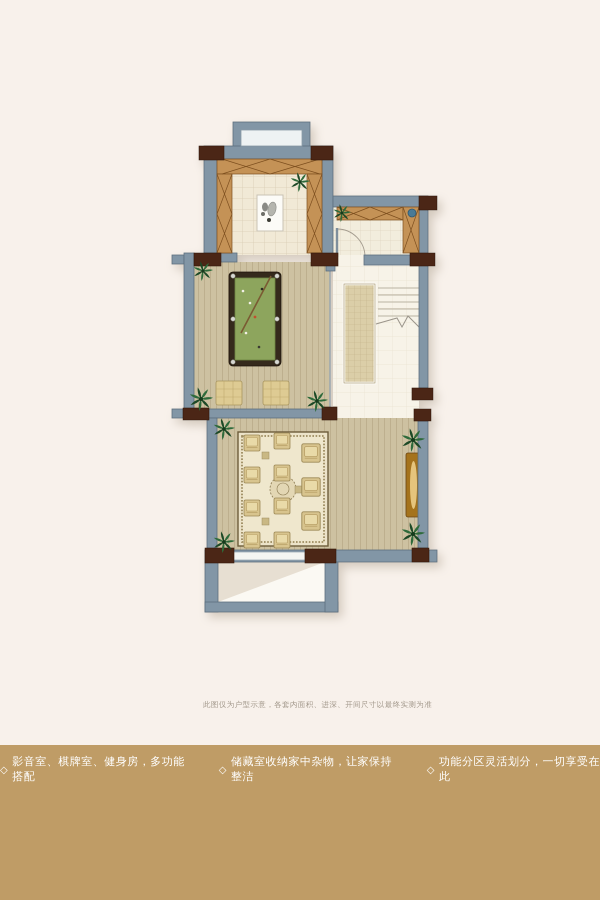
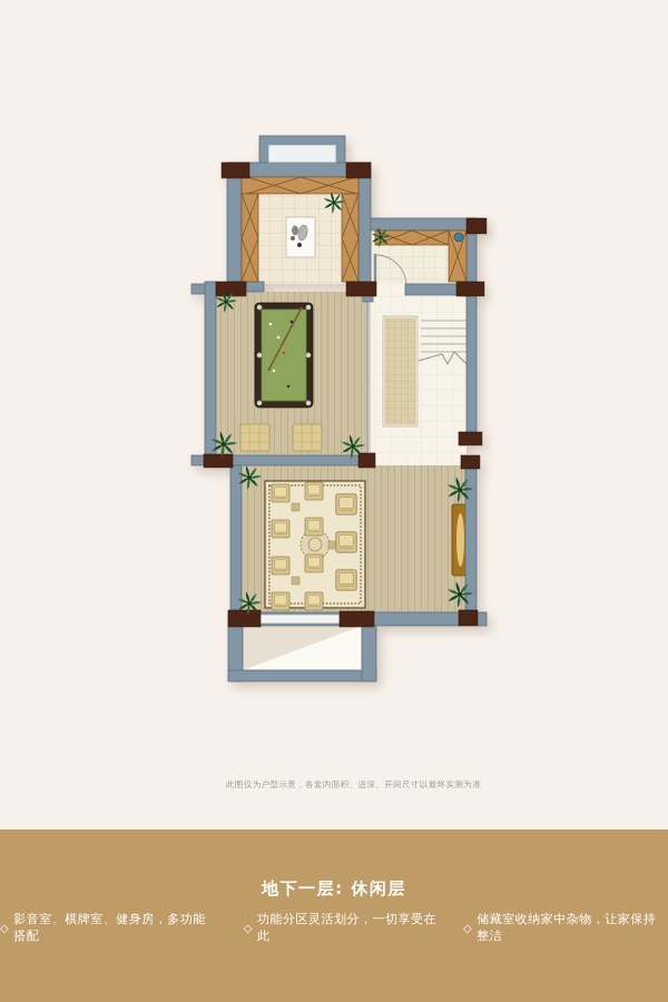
  此图仅为户型示意，各套内面积、进深、开间尺寸以最终实测为准
+ 地下一层: 休闲层
  ◇
  影音室、棋牌室、健身房，多功能搭配
  ◇
- 储藏室收纳家中杂物，让家保持整洁
+ 功能分区灵活划分，一切享受在此
  ◇
- 功能分区灵活划分，一切享受在此
+ 储藏室收纳家中杂物，让家保持整洁
